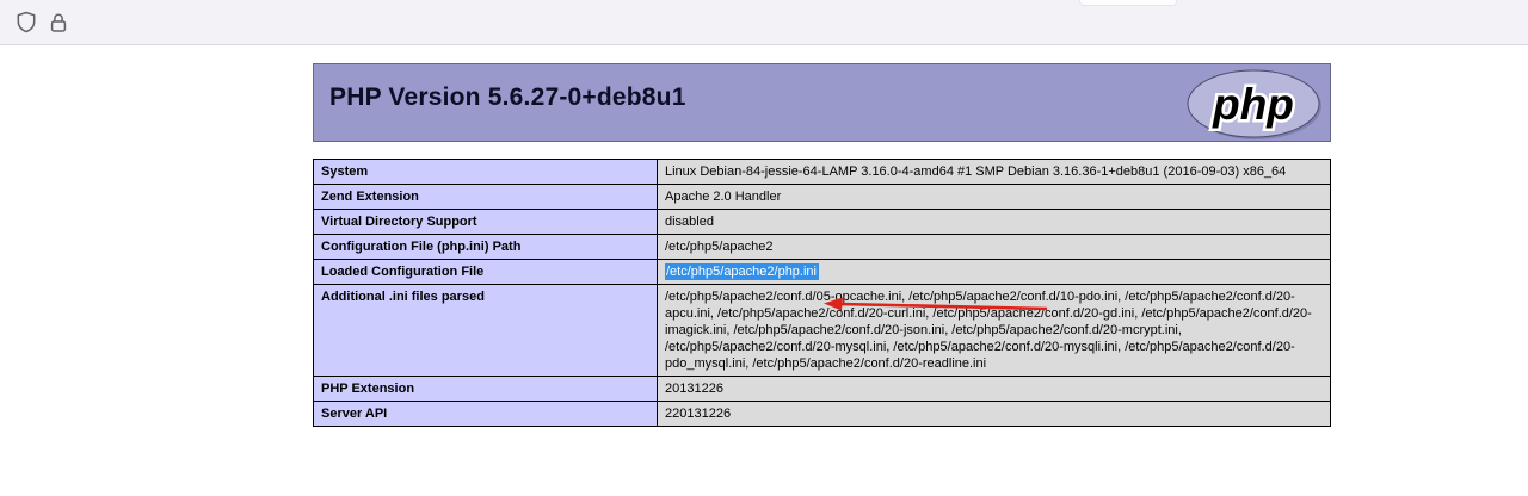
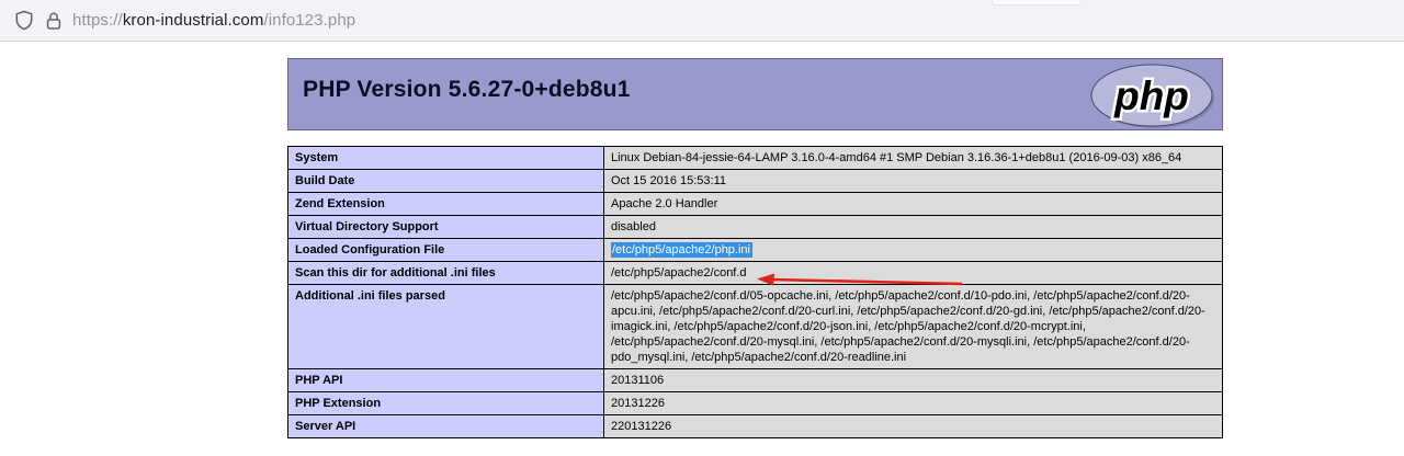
+ https://kron-industrial.com/info123.php
  PHP Version 5.6.27-0+deb8u1
  php
  System	Linux Debian-84-jessie-64-LAMP 3.16.0-4-amd64 #1 SMP Debian 3.16.36-1+deb8u1 (2016-09-03) x86_64
+ Build Date	Oct 15 2016 15:53:11
  Zend Extension	Apache 2.0 Handler
  Virtual Directory Support	disabled
- Configuration File (php.ini) Path	/etc/php5/apache2
  Loaded Configuration File	/etc/php5/apache2/php.ini
+ Scan this dir for additional .ini files	/etc/php5/apache2/conf.d
  Additional .ini files parsed	/etc/php5/apache2/conf.d/05-opcache.ini, /etc/php5/apache2/conf.d/10-pdo.ini, /etc/php5/apache2/conf.d/20-apcu.ini, /etc/php5/apache2/conf.d/20-curl.ini, /etc/php5/apache2/conf.d/20-gd.ini, /etc/php5/apache2/conf.d/20-imagick.ini, /etc/php5/apache2/conf.d/20-json.ini, /etc/php5/apache2/conf.d/20-mcrypt.ini, /etc/php5/apache2/conf.d/20-mysql.ini, /etc/php5/apache2/conf.d/20-mysqli.ini, /etc/php5/apache2/conf.d/20-pdo_mysql.ini, /etc/php5/apache2/conf.d/20-readline.ini
+ PHP API	20131106
  PHP Extension	20131226
  Server API	220131226
